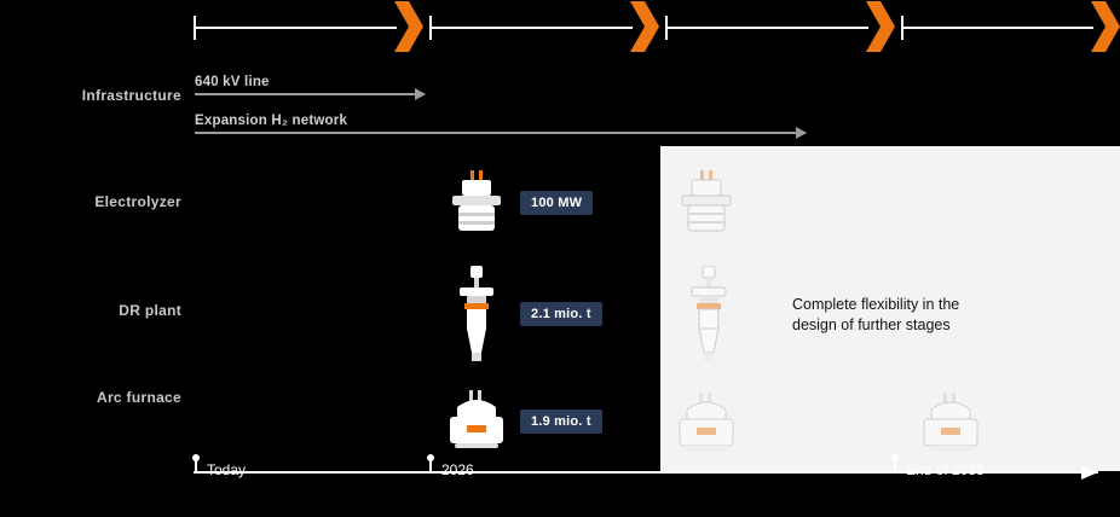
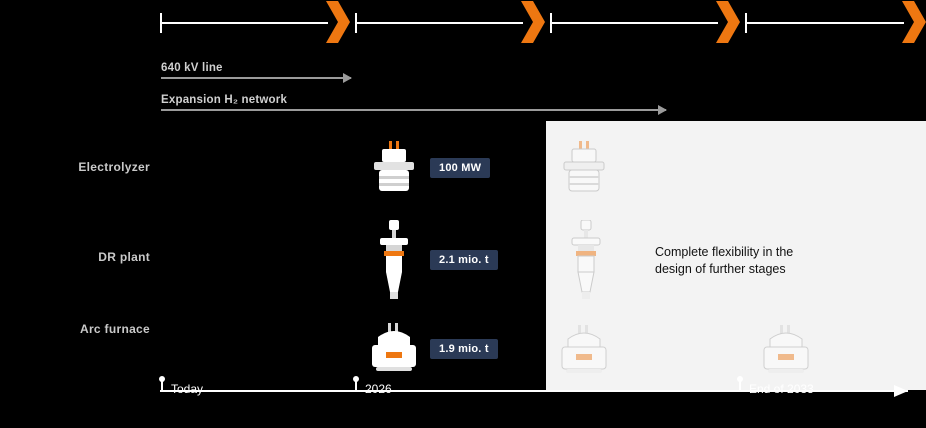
- Infrastructure
  640 kV line
  Expansion H₂ network
  100 MW
  Electrolyzer
  2.1 mio. t
  Complete flexibility in the
  design of further stages
  DR plant
  1.9 mio. t
  Arc furnace
  Today
  2026
  End of 2033
